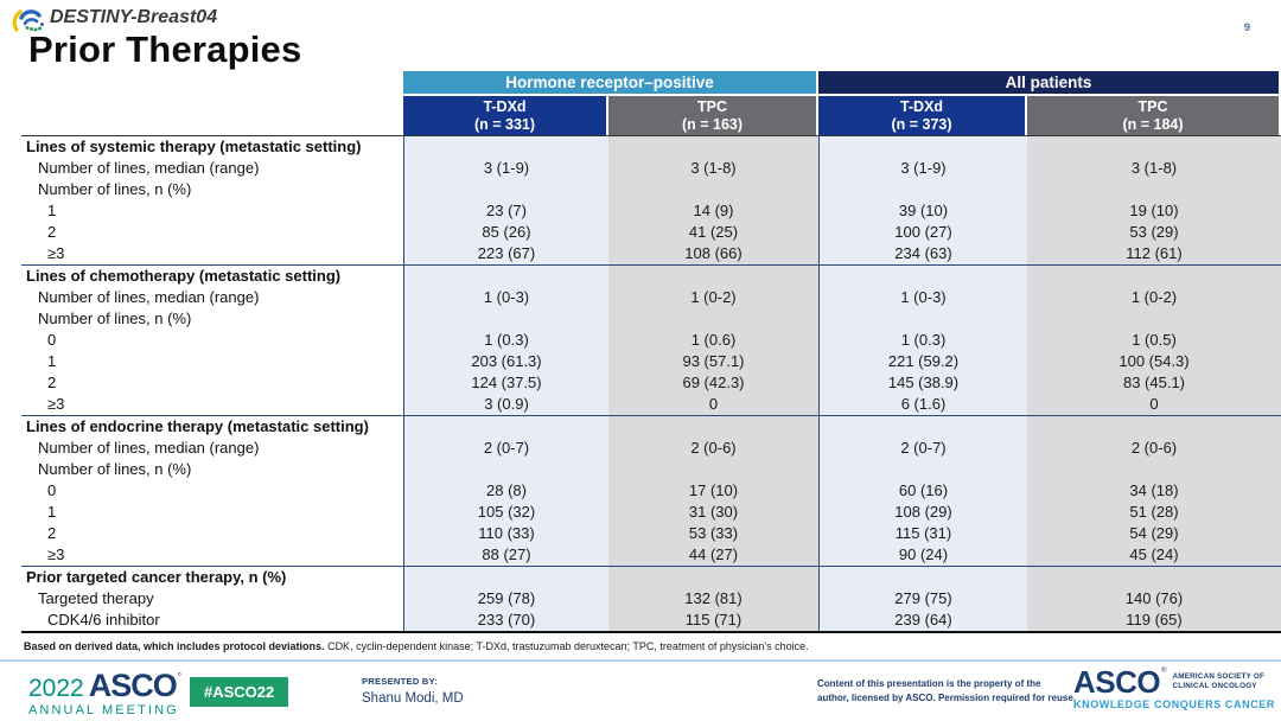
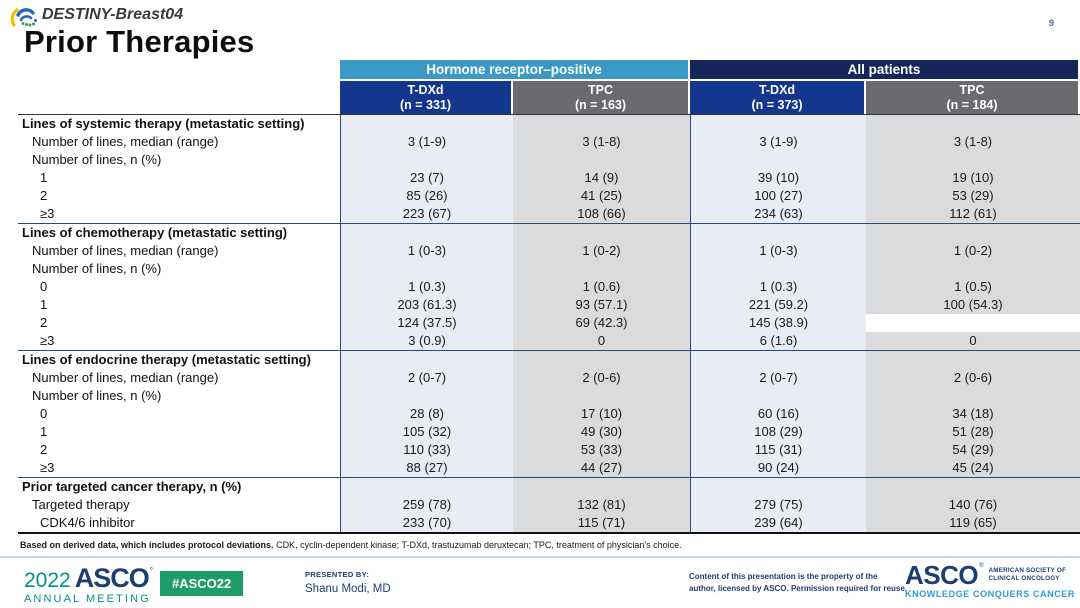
  DESTINY-Breast04
  Prior Therapies
  9
  Hormone receptor–positive
  All patients
  T-DXd
  (n = 331)
  TPC
  (n = 163)
  T-DXd
  (n = 373)
  TPC
  (n = 184)
  Lines of systemic therapy (metastatic setting)
  Number of lines, median (range)
  3 (1-9)
  3 (1-8)
  3 (1-9)
  3 (1-8)
  Number of lines, n (%)
  1
  23 (7)
  14 (9)
  39 (10)
  19 (10)
  2
  85 (26)
  41 (25)
  100 (27)
  53 (29)
  ≥3
  223 (67)
  108 (66)
  234 (63)
  112 (61)
  Lines of chemotherapy (metastatic setting)
  Number of lines, median (range)
  1 (0-3)
  1 (0-2)
  1 (0-3)
  1 (0-2)
  Number of lines, n (%)
  0
  1 (0.3)
  1 (0.6)
  1 (0.3)
  1 (0.5)
  1
  203 (61.3)
  93 (57.1)
  221 (59.2)
  100 (54.3)
  2
  124 (37.5)
  69 (42.3)
  145 (38.9)
- 83 (45.1)
  ≥3
  3 (0.9)
  0
  6 (1.6)
  0
  Lines of endocrine therapy (metastatic setting)
  Number of lines, median (range)
  2 (0-7)
  2 (0-6)
  2 (0-7)
  2 (0-6)
  Number of lines, n (%)
  0
  28 (8)
  17 (10)
  60 (16)
  34 (18)
  1
  105 (32)
- 31 (30)
+ 49 (30)
  108 (29)
  51 (28)
  2
  110 (33)
  53 (33)
  115 (31)
  54 (29)
  ≥3
  88 (27)
  44 (27)
  90 (24)
  45 (24)
  Prior targeted cancer therapy, n (%)
  Targeted therapy
  259 (78)
  132 (81)
  279 (75)
  140 (76)
  CDK4/6 inhibitor
  233 (70)
  115 (71)
  239 (64)
  119 (65)
  Based on derived data, which includes protocol deviations. CDK, cyclin-dependent kinase; T-DXd, trastuzumab deruxtecan; TPC, treatment of physician's choice.
  2022
  ASCO
  °
  ANNUAL MEETING
  #ASCO22
  PRESENTED BY:
  Shanu Modi, MD
  Content of this presentation is the property of the
  author, licensed by ASCO. Permission required for reuse.
  ASCO
  KNOWLEDGE CONQUERS CANCER
